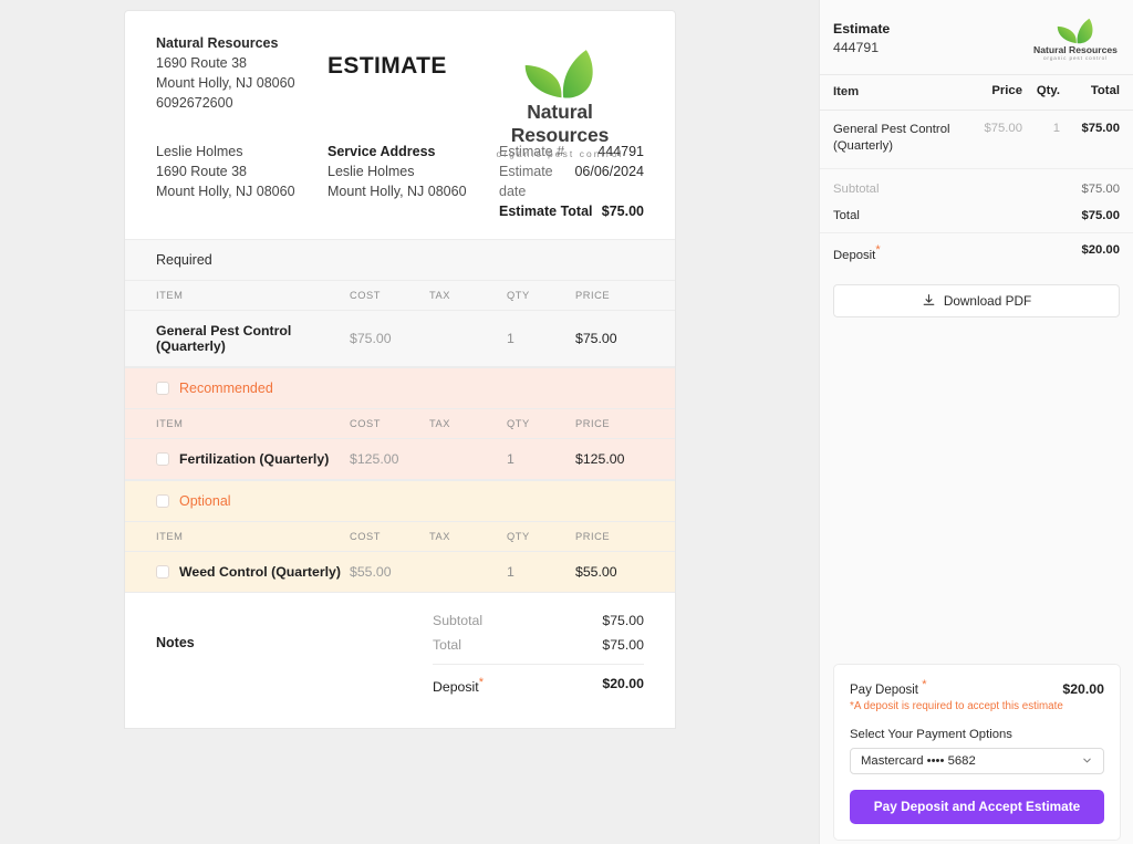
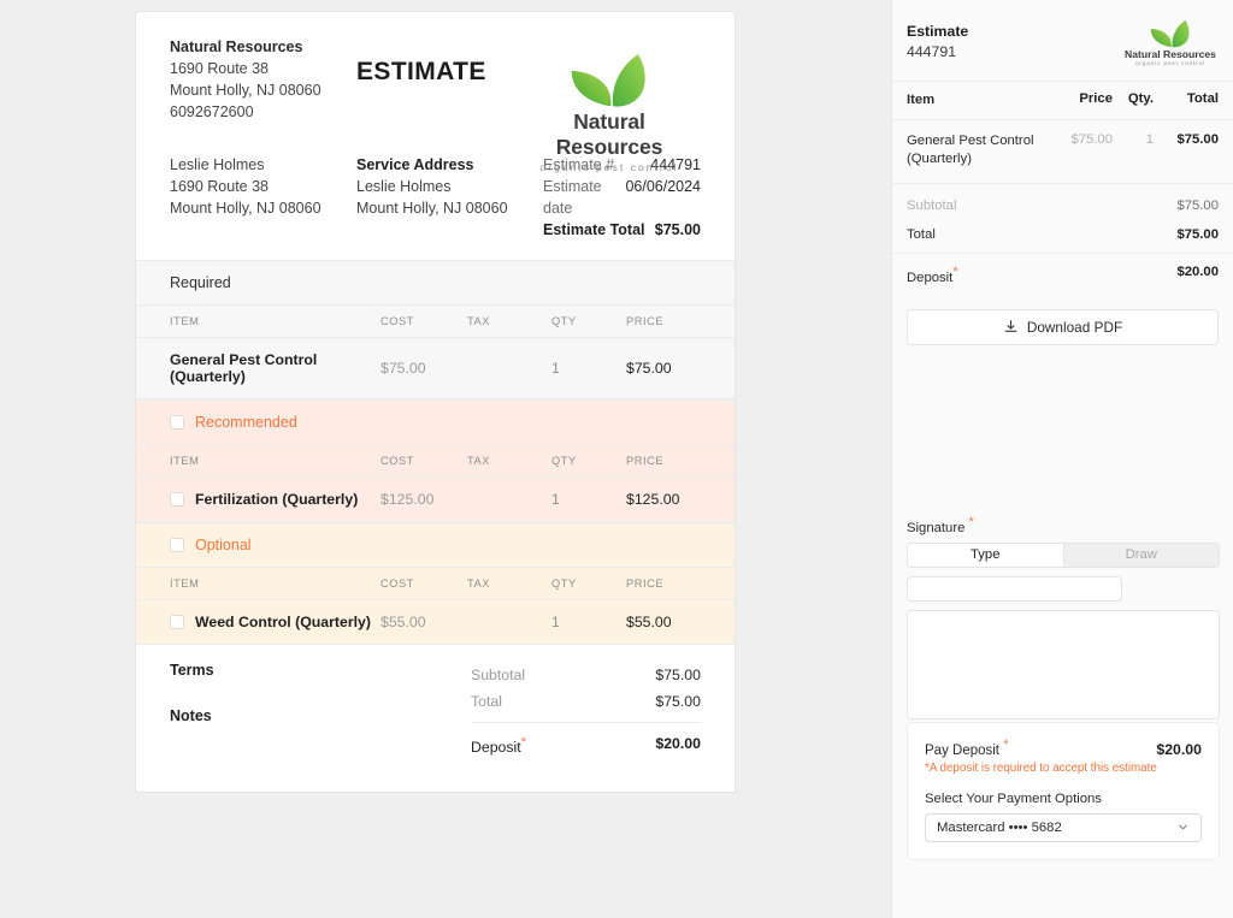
  Natural Resources
  1690 Route 38
  Mount Holly, NJ 08060
  6092672600
  ESTIMATE
  Natural Resources
  organic pest control
  Leslie Holmes
  1690 Route 38
  Mount Holly, NJ 08060
  Service Address
  Leslie Holmes
  Mount Holly, NJ 08060
  Estimate #
  444791
  Estimate date
  06/06/2024
  Estimate Total
  $75.00
  Required
  ITEM
  COST
  TAX
  QTY
  PRICE
  General Pest Control (Quarterly)
  $75.00
  1
  $75.00
  Recommended
  ITEM
  COST
  TAX
  QTY
  PRICE
  Fertilization (Quarterly)
  $125.00
  1
  $125.00
  Optional
  ITEM
  COST
  TAX
  QTY
  PRICE
  Weed Control (Quarterly)
  $55.00
  1
  $55.00
+ Terms
  Notes
  Subtotal
  $75.00
  Total
  $75.00
  Deposit*
  $20.00
  Estimate
  444791
  Natural Resources
  Item
  Price
  Qty.
  Total
  General Pest Control (Quarterly)
  $75.00
  1
  $75.00
  Subtotal
  $75.00
  Total
  $75.00
  Deposit*
  $20.00
  Download PDF
+ Signature *
+ Type
+ Draw
  Pay Deposit *
  $20.00
  *A deposit is required to accept this estimate
  Select Your Payment Options
  Mastercard •••• 5682
- Pay Deposit and Accept Estimate
